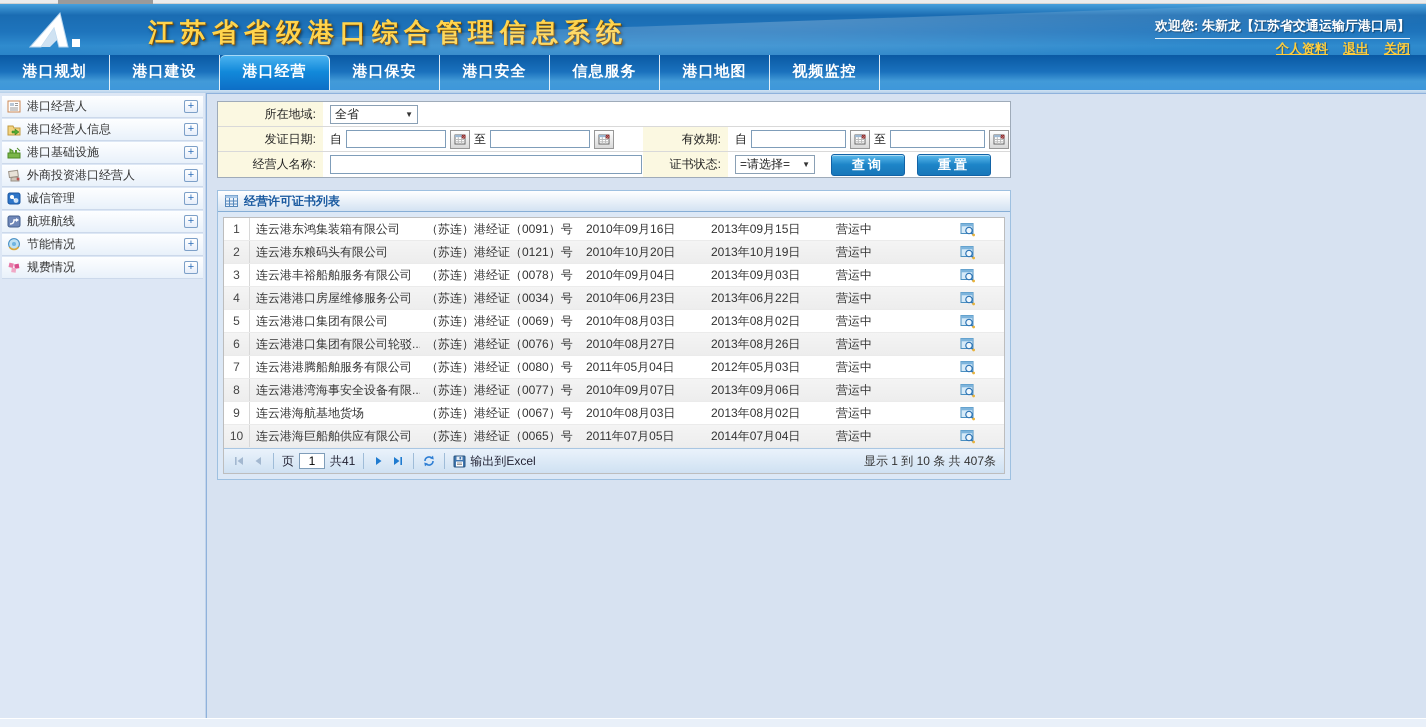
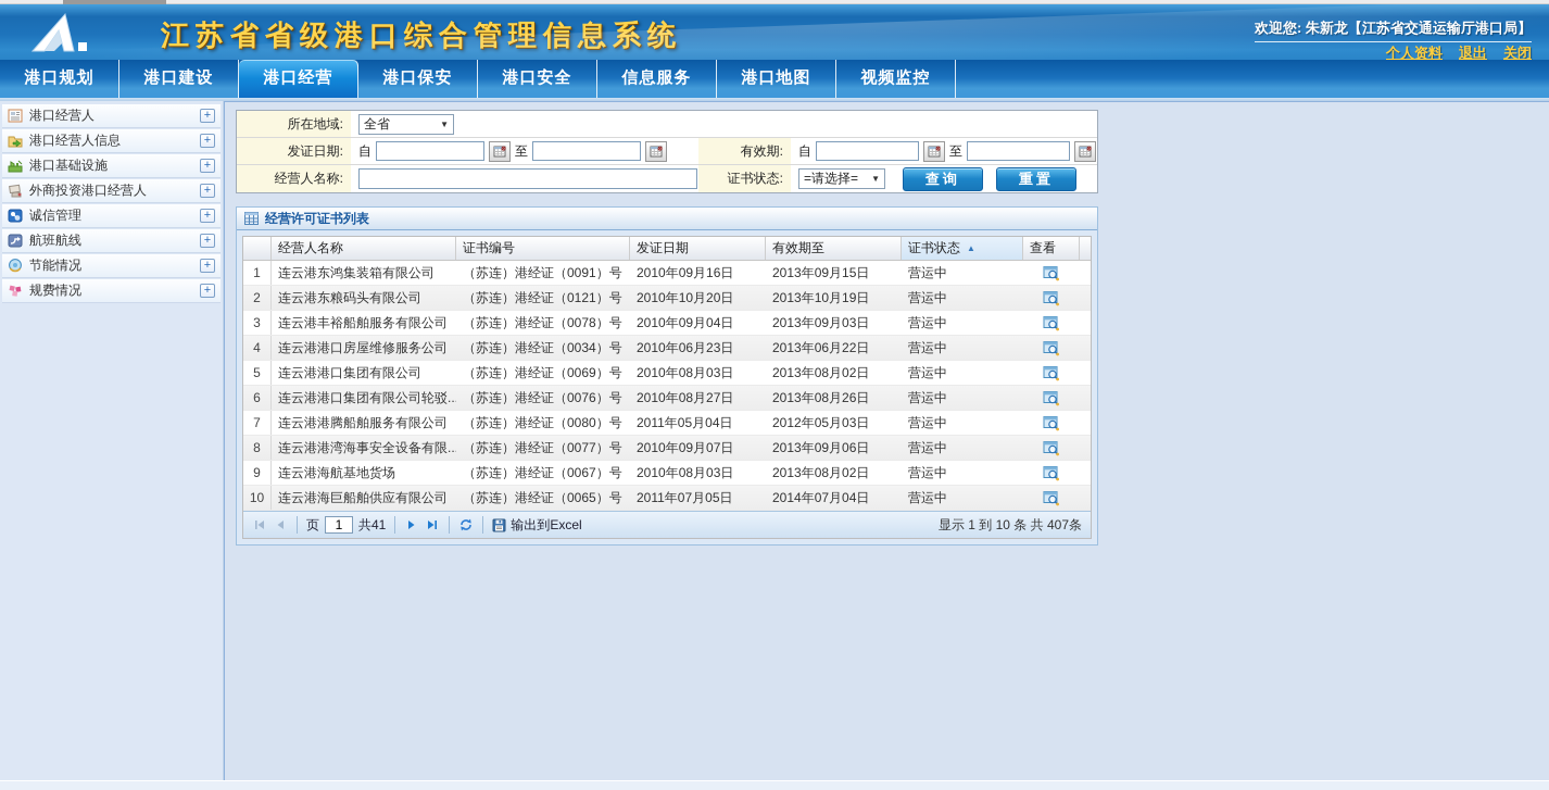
  港口规划
  港口建设
  港口经营
  港口保安
  港口安全
  信息服务
  港口地图
  视频监控
  港口经营人
  +
  港口经营人信息
  +
  港口基础设施
  +
  外商投资港口经营人
  +
  诚信管理
  +
  航班航线
  +
  节能情况
  +
  规费情况
  +
  所在地域:
  全省
  ▼
  发证日期:
  自
  至
  有效期:
  自
  至
  经营人名称:
  证书状态:
  =请选择=
  ▼
  查询
  重置
  经营许可证书列表
+ 经营人名称
+ 证书编号
+ 发证日期
+ 有效期至
+ 证书状态
+ ▲
+ 查看
  1
  连云港东鸿集装箱有限公司
  （苏连）港经证（0091）号
  2010年09月16日
  2013年09月15日
  营运中
  2
  连云港东粮码头有限公司
  （苏连）港经证（0121）号
  2010年10月20日
  2013年10月19日
  营运中
  3
  连云港丰裕船舶服务有限公司
  （苏连）港经证（0078）号
  2010年09月04日
  2013年09月03日
  营运中
  4
  连云港港口房屋维修服务公司
  （苏连）港经证（0034）号
  2010年06月23日
  2013年06月22日
  营运中
  5
  连云港港口集团有限公司
  （苏连）港经证（0069）号
  2010年08月03日
  2013年08月02日
  营运中
  6
  连云港港口集团有限公司轮驳..
  （苏连）港经证（0076）号
  2010年08月27日
  2013年08月26日
  营运中
  7
  连云港港腾船舶服务有限公司
  （苏连）港经证（0080）号
  2011年05月04日
  2012年05月03日
  营运中
  8
  连云港港湾海事安全设备有限..
  （苏连）港经证（0077）号
  2010年09月07日
  2013年09月06日
  营运中
  9
  连云港海航基地货场
  （苏连）港经证（0067）号
  2010年08月03日
  2013年08月02日
  营运中
  10
  连云港海巨船舶供应有限公司
  （苏连）港经证（0065）号
  2011年07月05日
  2014年07月04日
  营运中
  页
  1
  共41
  输出到Excel
  显示 1 到 10 条 共 407条
